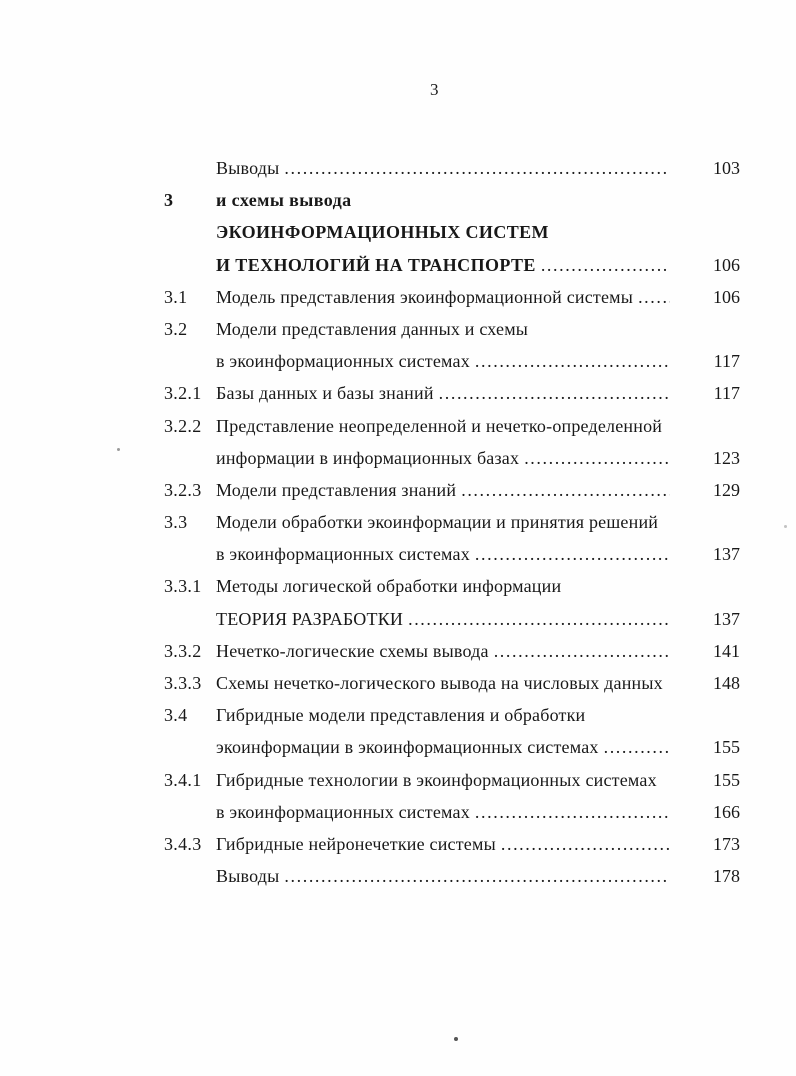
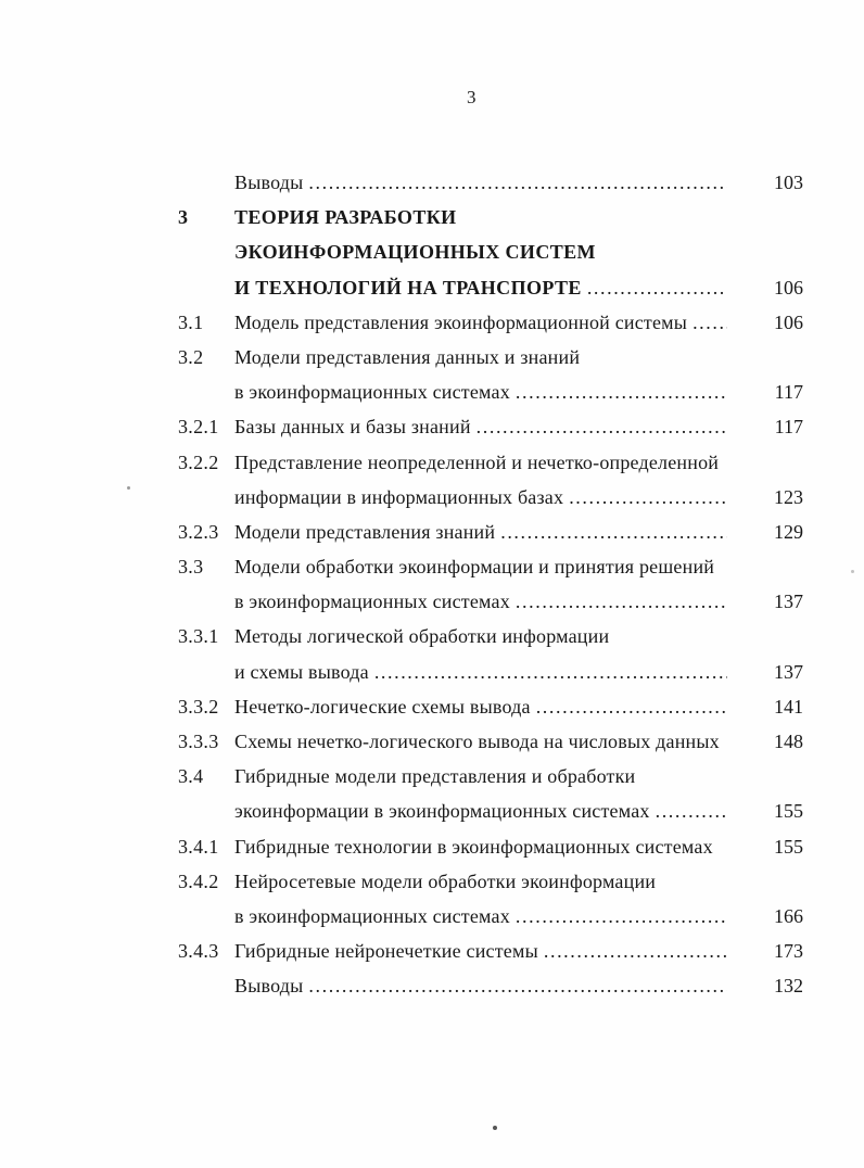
  3
  Выводы
  103
  3
- и схемы вывода
+ ТЕОРИЯ РАЗРАБОТКИ
  ЭКОИНФОРМАЦИОННЫХ СИСТЕМ
  И ТЕХНОЛОГИЙ НА ТРАНСПОРТЕ
  106
  3.1
  Модель представления экоинформационной системы
  106
  3.2
- Модели представления данных и схемы
+ Модели представления данных и знаний
  в экоинформационных системах
  117
  3.2.1
  Базы данных и базы знаний
  117
  3.2.2
  Представление неопределенной и нечетко-определенной
  информации в информационных базах
  123
  3.2.3
  Модели представления знаний
  129
  3.3
  Модели обработки экоинформации и принятия решений
  в экоинформационных системах
  137
  3.3.1
  Методы логической обработки информации
- ТЕОРИЯ РАЗРАБОТКИ
+ и схемы вывода
  137
  3.3.2
  Нечетко-логические схемы вывода
  141
  3.3.3
  Схемы нечетко-логического вывода на числовых данных
  148
  3.4
  Гибридные модели представления и обработки
  экоинформации в экоинформационных системах
  155
  3.4.1
  Гибридные технологии в экоинформационных системах
  155
+ 3.4.2
+ Нейросетевые модели обработки экоинформации
  в экоинформационных системах
  166
  3.4.3
  Гибридные нейронечеткие системы
  173
  Выводы
- 178
+ 132
